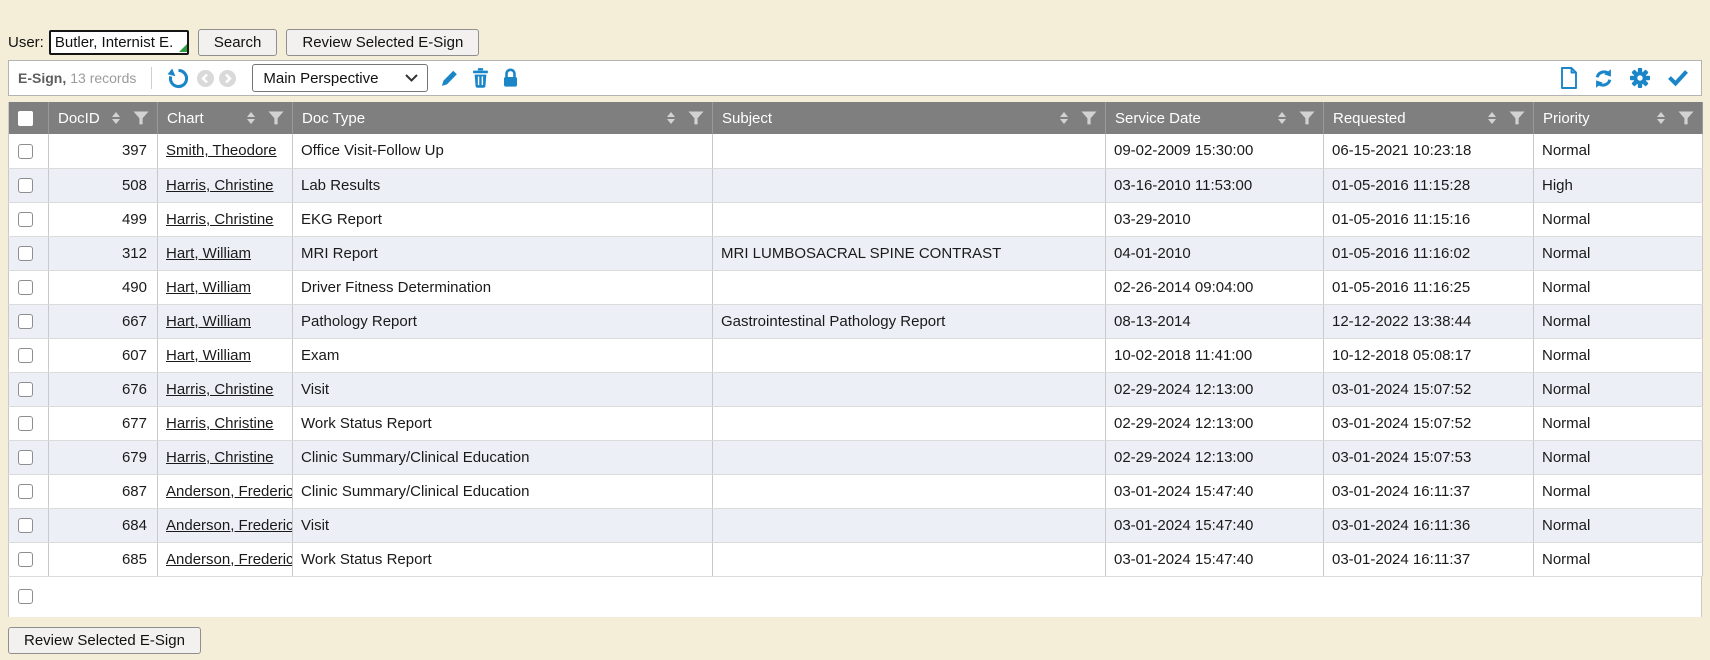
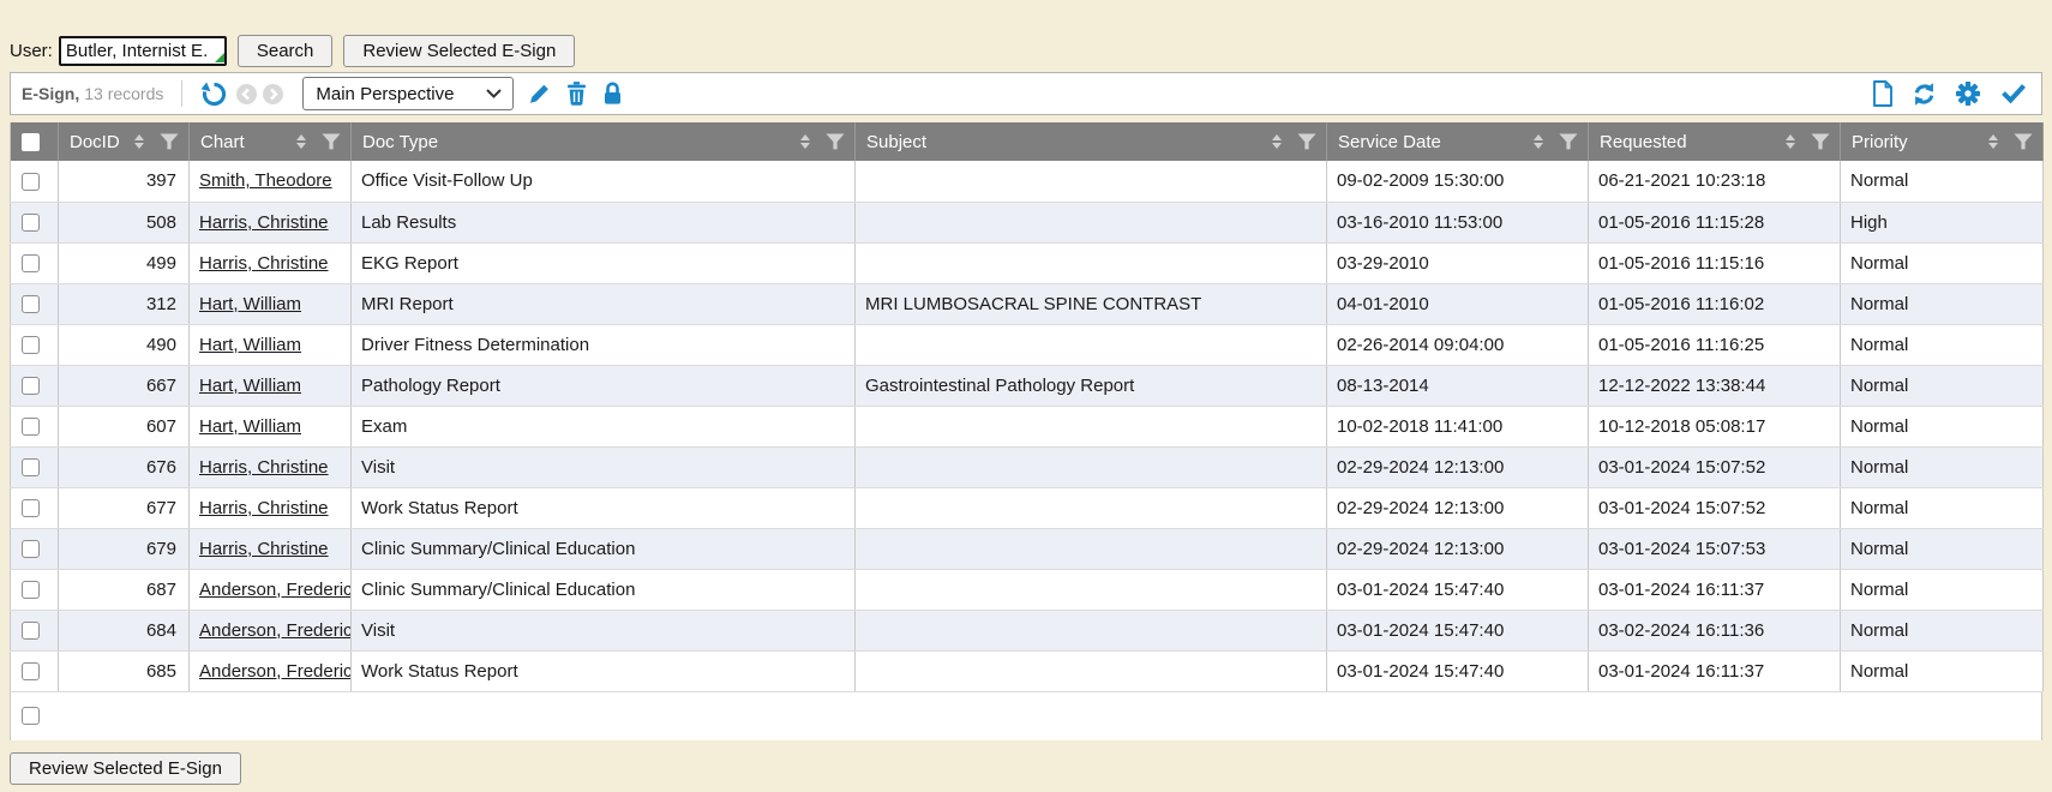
  User:
  Butler, Internist E.
  Search
  Review Selected E-Sign
  E-Sign,
  13 records
  Main Perspective
  	DocID	Chart	Doc Type	Subject	Service Date	Requested	Priority
- 	397	Smith, Theodore	Office Visit-Follow Up		09-02-2009 15:30:00	06-15-2021 10:23:18	Normal
+ 	397	Smith, Theodore	Office Visit-Follow Up		09-02-2009 15:30:00	06-21-2021 10:23:18	Normal
  	508	Harris, Christine	Lab Results		03-16-2010 11:53:00	01-05-2016 11:15:28	High
  	499	Harris, Christine	EKG Report		03-29-2010	01-05-2016 11:15:16	Normal
  	312	Hart, William	MRI Report	MRI LUMBOSACRAL SPINE CONTRAST	04-01-2010	01-05-2016 11:16:02	Normal
  	490	Hart, William	Driver Fitness Determination		02-26-2014 09:04:00	01-05-2016 11:16:25	Normal
  	667	Hart, William	Pathology Report	Gastrointestinal Pathology Report	08-13-2014	12-12-2022 13:38:44	Normal
  	607	Hart, William	Exam		10-02-2018 11:41:00	10-12-2018 05:08:17	Normal
  	676	Harris, Christine	Visit		02-29-2024 12:13:00	03-01-2024 15:07:52	Normal
  	677	Harris, Christine	Work Status Report		02-29-2024 12:13:00	03-01-2024 15:07:52	Normal
  	679	Harris, Christine	Clinic Summary/Clinical Education		02-29-2024 12:13:00	03-01-2024 15:07:53	Normal
  	687	Anderson, Frederic	Clinic Summary/Clinical Education		03-01-2024 15:47:40	03-01-2024 16:11:37	Normal
- 	684	Anderson, Frederic	Visit		03-01-2024 15:47:40	03-01-2024 16:11:36	Normal
+ 	684	Anderson, Frederic	Visit		03-01-2024 15:47:40	03-02-2024 16:11:36	Normal
  	685	Anderson, Frederic	Work Status Report		03-01-2024 15:47:40	03-01-2024 16:11:37	Normal
  Review Selected E-Sign
